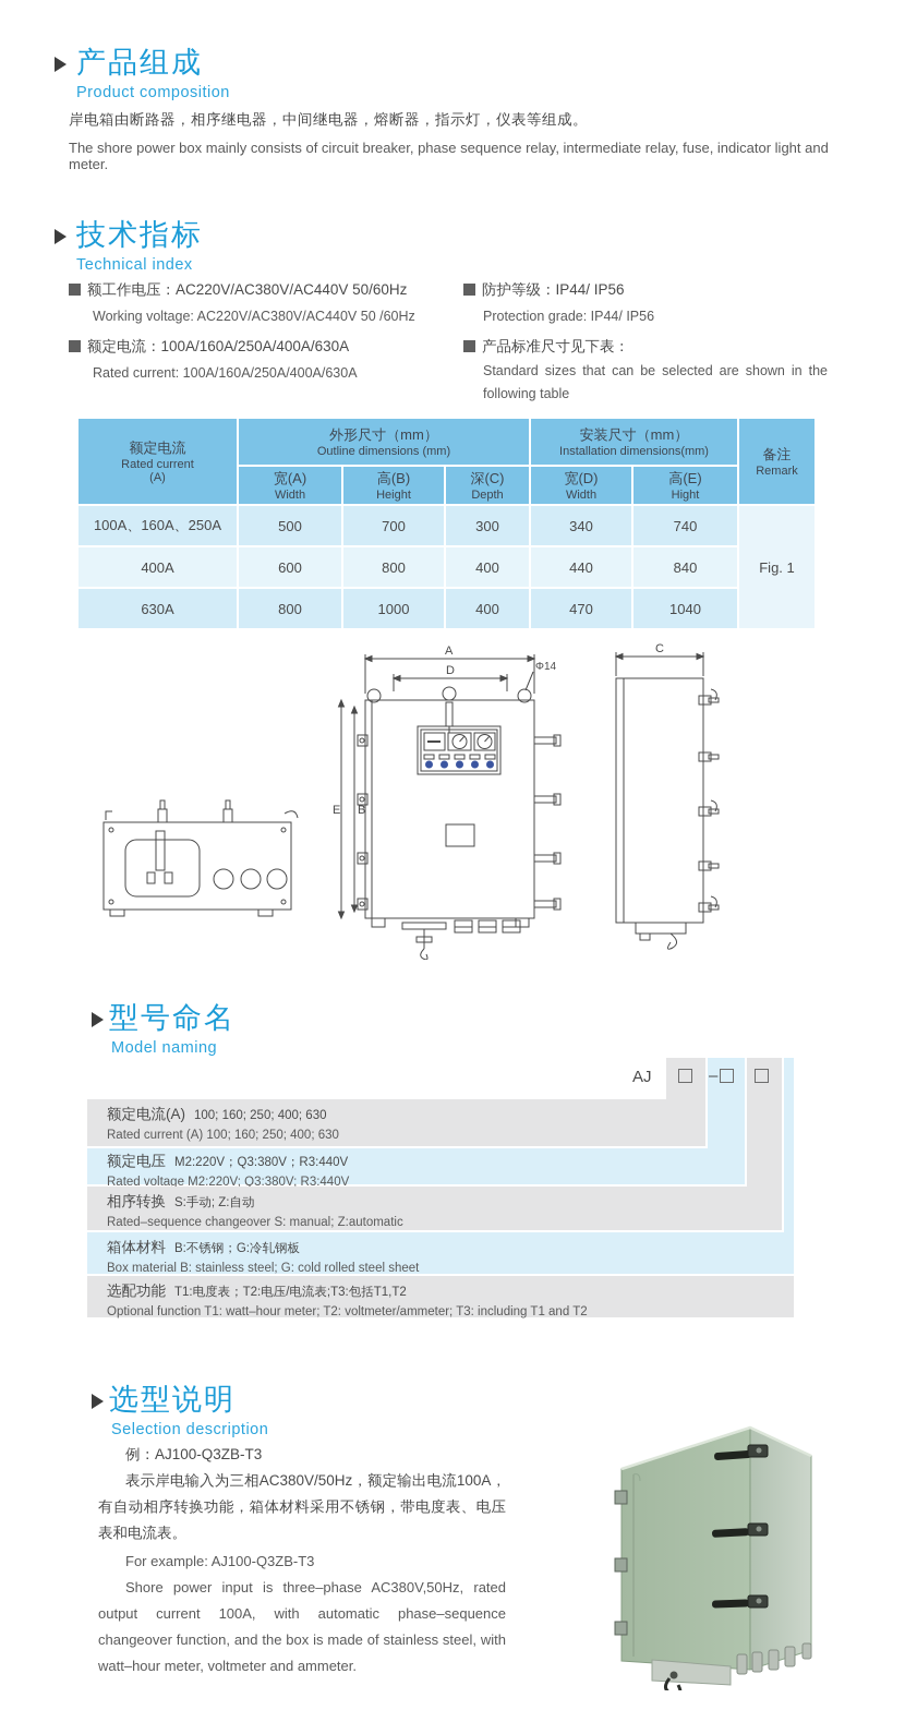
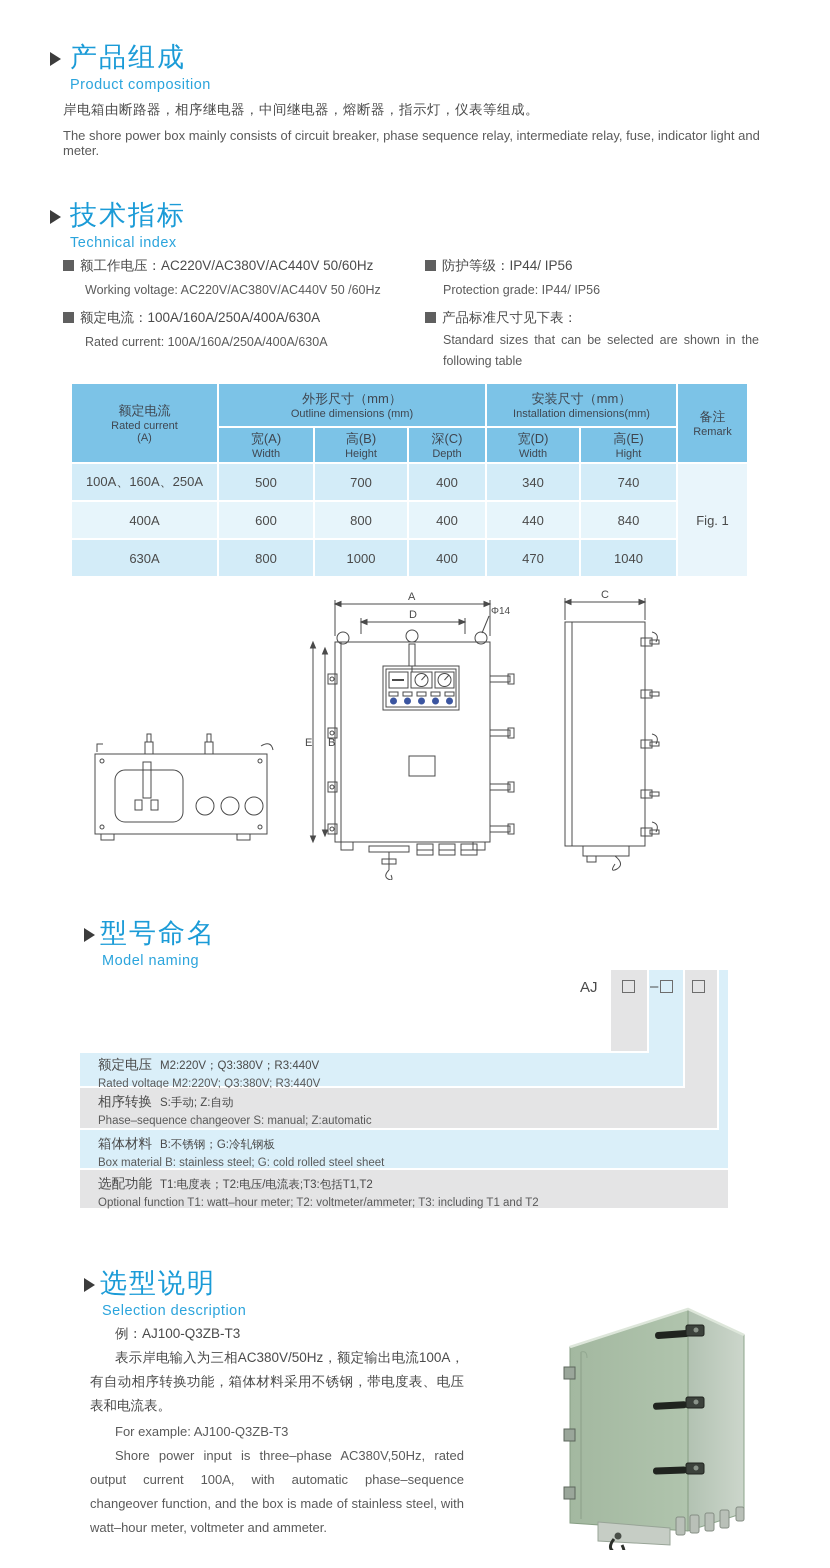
  产品组成
  Product composition
  岸电箱由断路器，相序继电器，中间继电器，熔断器，指示灯，仪表等组成。
  The shore power box mainly consists of circuit breaker, phase sequence relay, intermediate relay, fuse, indicator light and meter.
  技术指标
  Technical index
  额工作电压：AC220V/AC380V/AC440V 50/60Hz
  Working voltage: AC220V/AC380V/AC440V 50 /60Hz
  额定电流：100A/160A/250A/400A/630A
  Rated current: 100A/160A/250A/400A/630A
  防护等级：IP44/ IP56
  Protection grade: IP44/ IP56
  产品标准尺寸见下表：
  Standard sizes that can be selected are shown in the following table
  额定电流 Rated current (A)	外形尺寸（mm） Outline dimensions (mm)	安装尺寸（mm） Installation dimensions(mm)	备注 Remark
  宽(A)Width	高(B)Height	深(C)Depth	宽(D)Width	高(E)Hight
- 100A、160A、250A	500	700	300	340	740	Fig. 1
+ 100A、160A、250A	500	700	400	340	740	Fig. 1
  400A	600	800	400	440	840
  630A	800	1000	400	470	1040
  A
  D
  Φ14
  E
  B
  C
  型号命名
  Model naming
- 额定电流(A) 100; 160; 250; 400; 630
- Rated current (A) 100; 160; 250; 400; 630
  额定电压 M2:220V；Q3:380V；R3:440V
  Rated voltage M2:220V; Q3:380V; R3:440V
  相序转换 S:手动; Z:自动
- Rated–sequence changeover S: manual; Z:automatic
+ Phase–sequence changeover S: manual; Z:automatic
  箱体材料 B:不锈钢；G:冷轧钢板
  Box material B: stainless steel; G: cold rolled steel sheet
  选配功能 T1:电度表；T2:电压/电流表;T3:包括T1,T2
  Optional function T1: watt–hour meter; T2: voltmeter/ammeter; T3: including T1 and T2
  AJ
  –
  选型说明
  Selection description
  例：AJ100-Q3ZB-T3
  表示岸电输入为三相AC380V/50Hz，额定输出电流100A，有自动相序转换功能，箱体材料采用不锈钢，带电度表、电压表和电流表。
  For example: AJ100-Q3ZB-T3
  Shore power input is three–phase AC380V,50Hz, rated output current 100A, with automatic phase–sequence changeover function, and the box is made of stainless steel, with watt–hour meter, voltmeter and ammeter.
